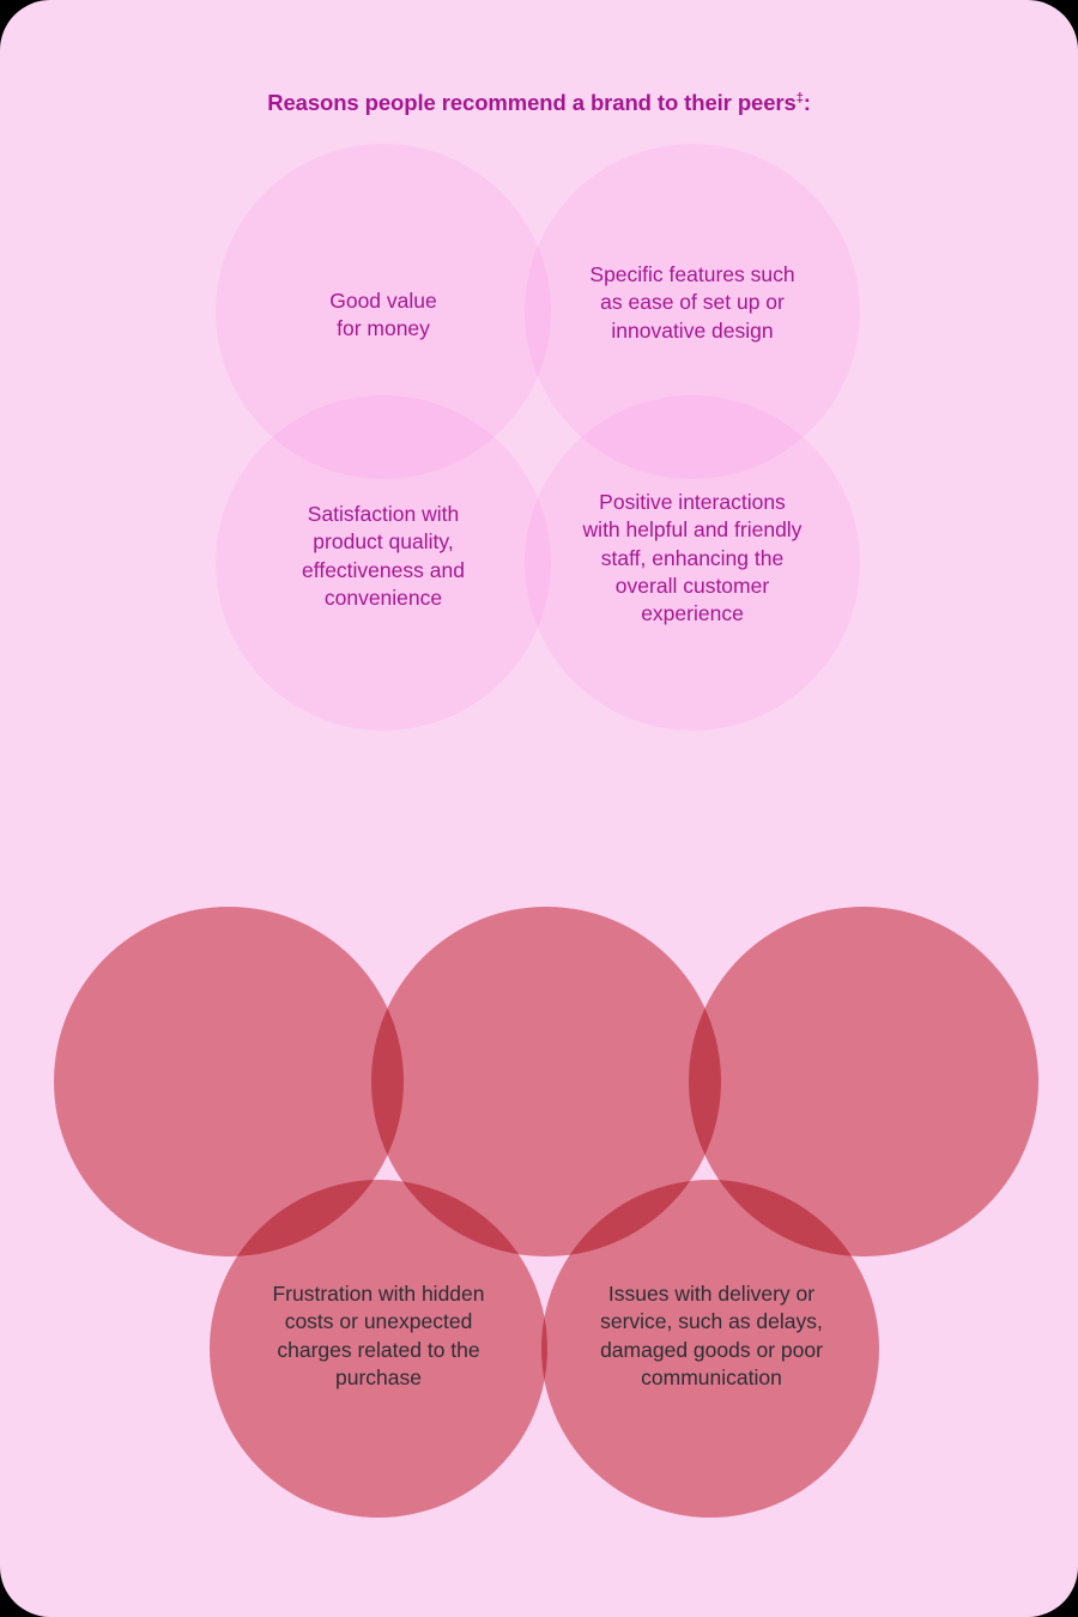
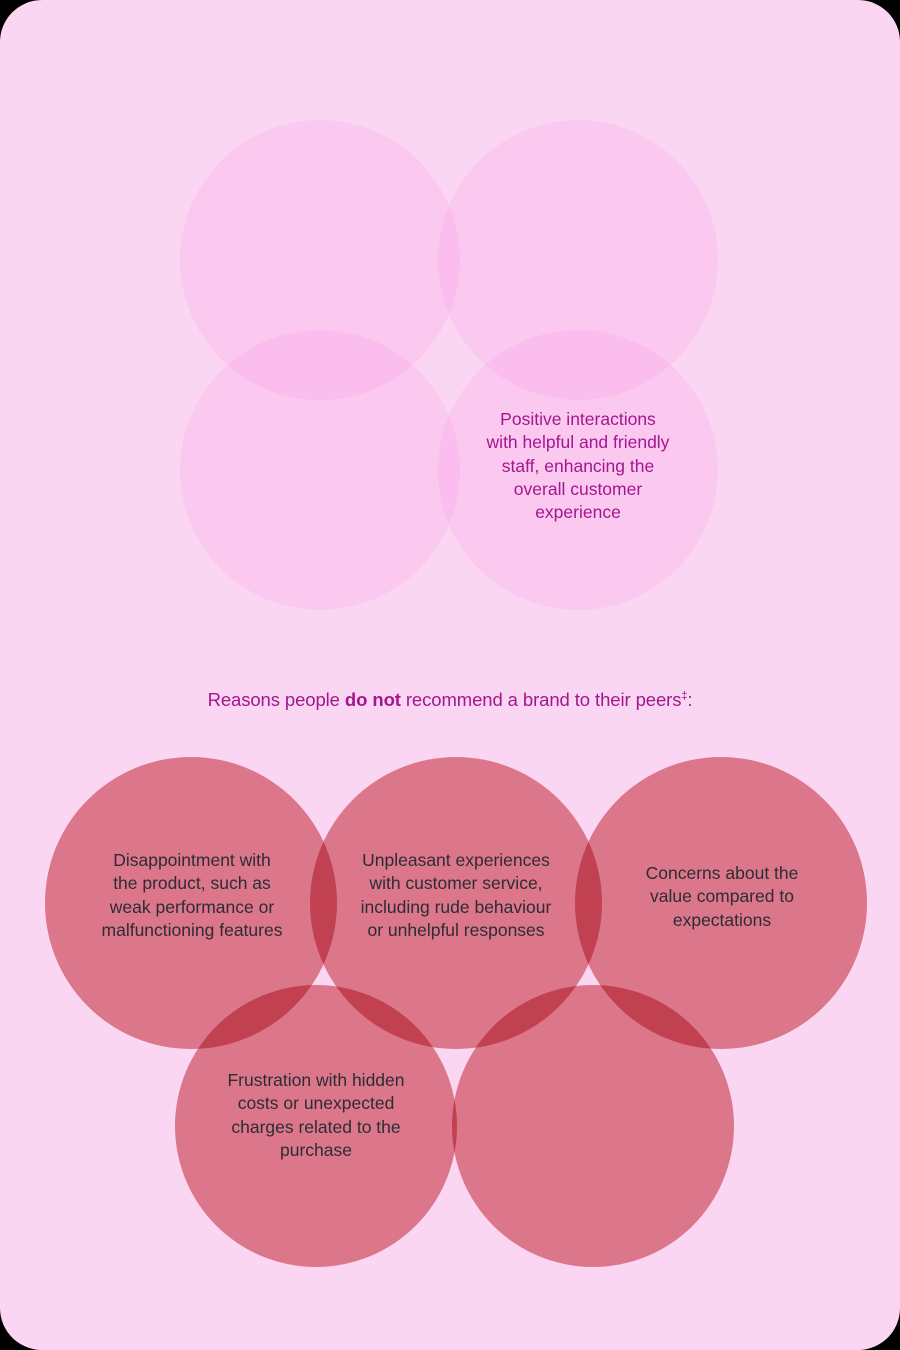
- Reasons people recommend a brand to their peers‡:
- Good value
- for money
- Specific features such
- as ease of set up or
- innovative design
- Satisfaction with
- product quality,
- effectiveness and
- convenience
  Positive interactions
  with helpful and friendly
  staff, enhancing the
  overall customer
  experience
+ Reasons people do not recommend a brand to their peers‡:
+ Disappointment with
+ the product, such as
+ weak performance or
+ malfunctioning features
+ Unpleasant experiences
+ with customer service,
+ including rude behaviour
+ or unhelpful responses
+ Concerns about the
+ value compared to
+ expectations
  Frustration with hidden
  costs or unexpected
  charges related to the
  purchase
- Issues with delivery or
- service, such as delays,
- damaged goods or poor
- communication
